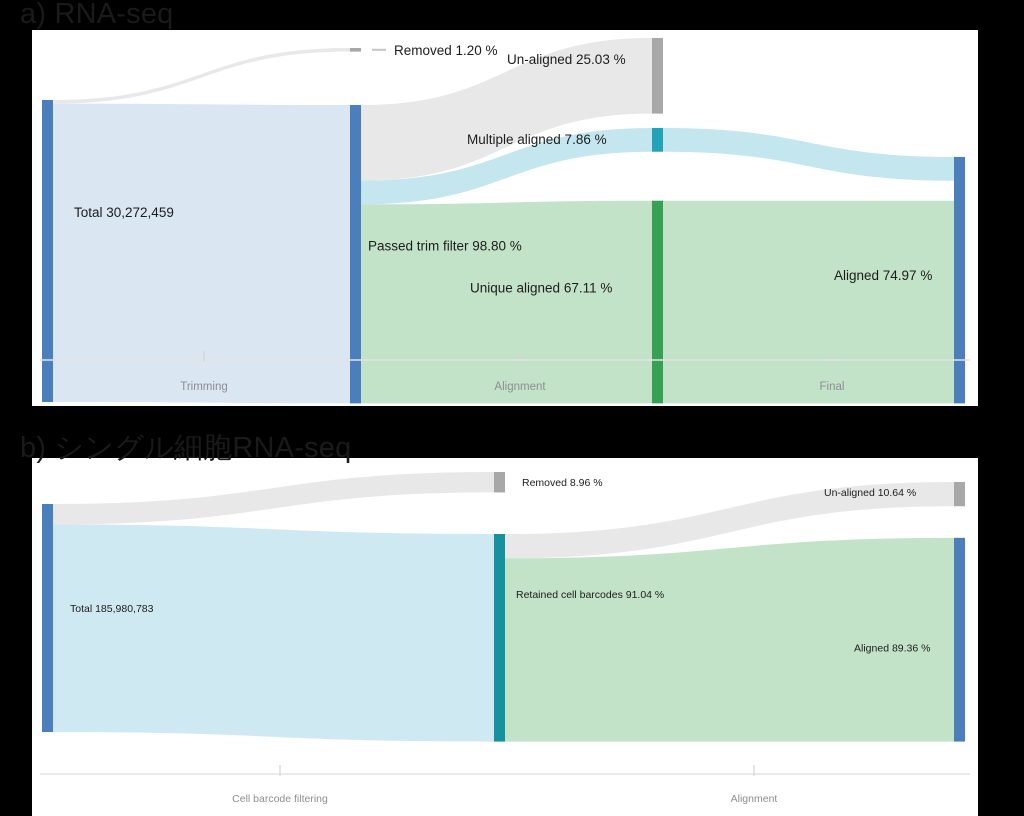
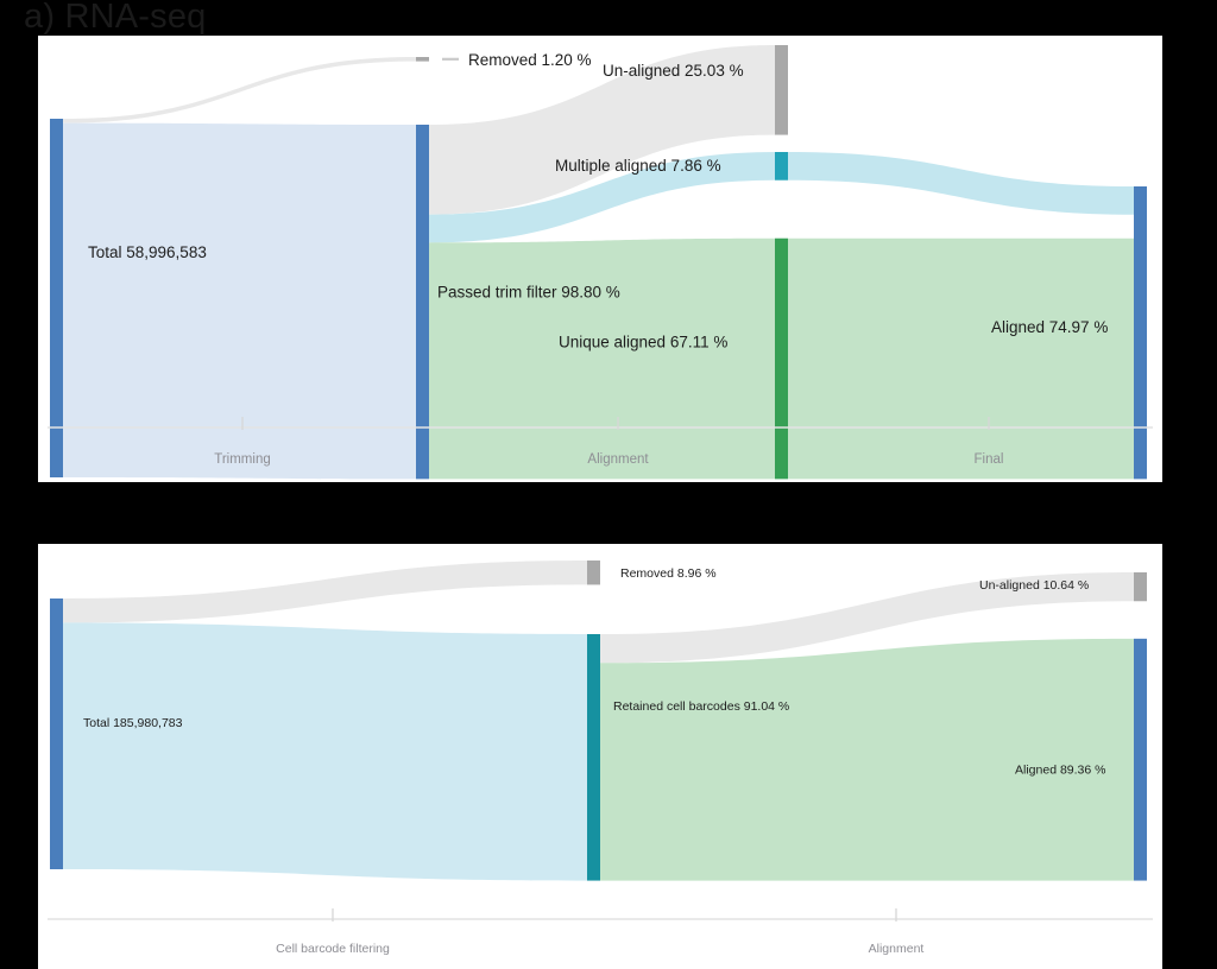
- Total 30,272,459
+ Total 58,996,583
  Removed 1.20 %
  Un-aligned 25.03 %
  Multiple aligned 7.86 %
  Passed trim filter 98.80 %
  Unique aligned 67.11 %
  Aligned 74.97 %
  Trimming
  Alignment
  Final
  Total 185,980,783
  Removed 8.96 %
  Un-aligned 10.64 %
  Retained cell barcodes 91.04 %
  Aligned 89.36 %
  Cell barcode filtering
  Alignment
  a) RNA-seq
- b) シングル細胞RNA-seq
